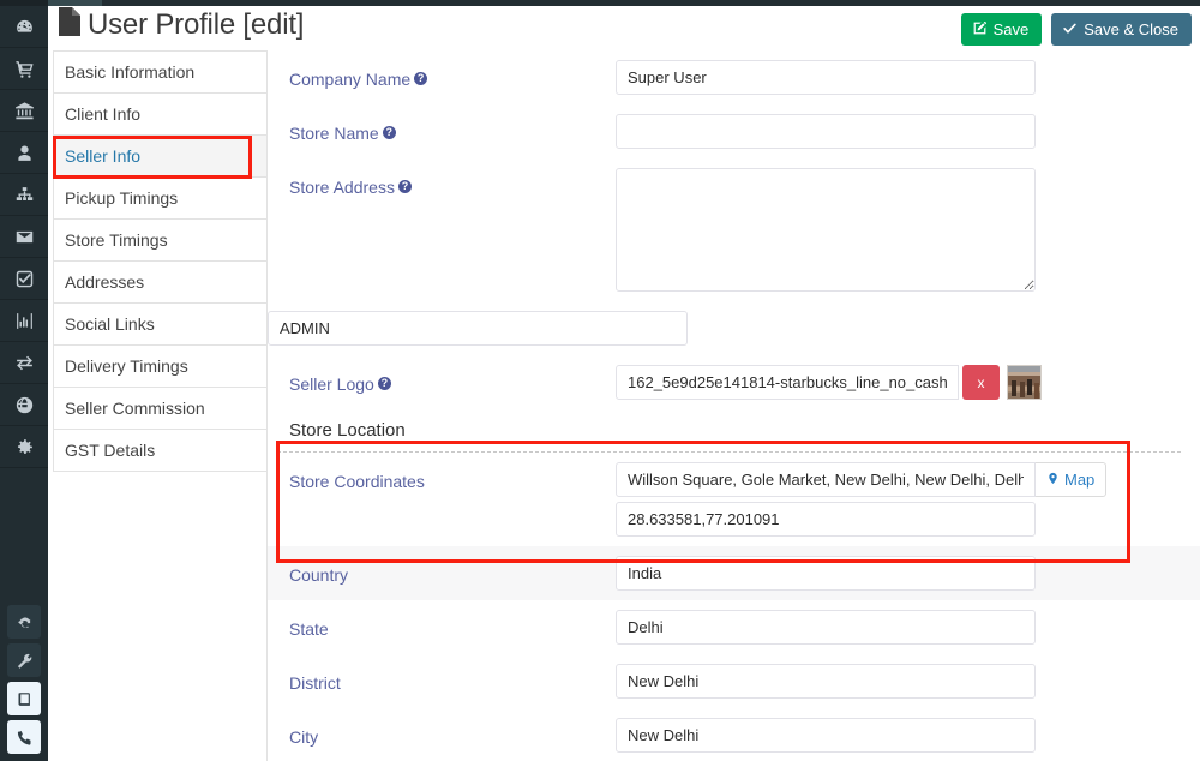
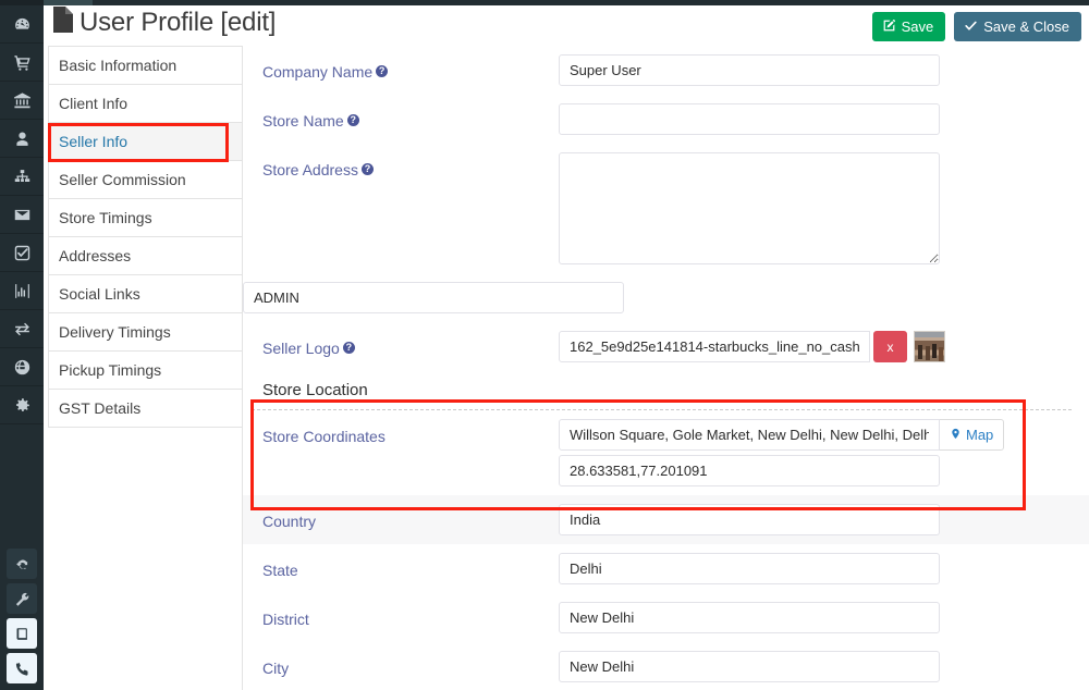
  User Profile [edit]
  Save
  Save & Close
  Basic Information
  Client Info
  Seller Info
- Pickup Timings
+ Seller Commission
  Store Timings
  Addresses
  Social Links
  Delivery Timings
- Seller Commission
+ Pickup Timings
  GST Details
  Company Name ?
  Super User
  Store Name ?
  Store Address ?
  ADMIN
  Seller Logo ?
  162_5e9d25e141814-starbucks_line_no_cash
  x
  Store Location
  Store Coordinates
  Willson Square, Gole Market, New Delhi, New Delhi, Delh
  Map
  28.633581,77.201091
  Country
  India
  State
  Delhi
  District
  New Delhi
  City
  New Delhi
